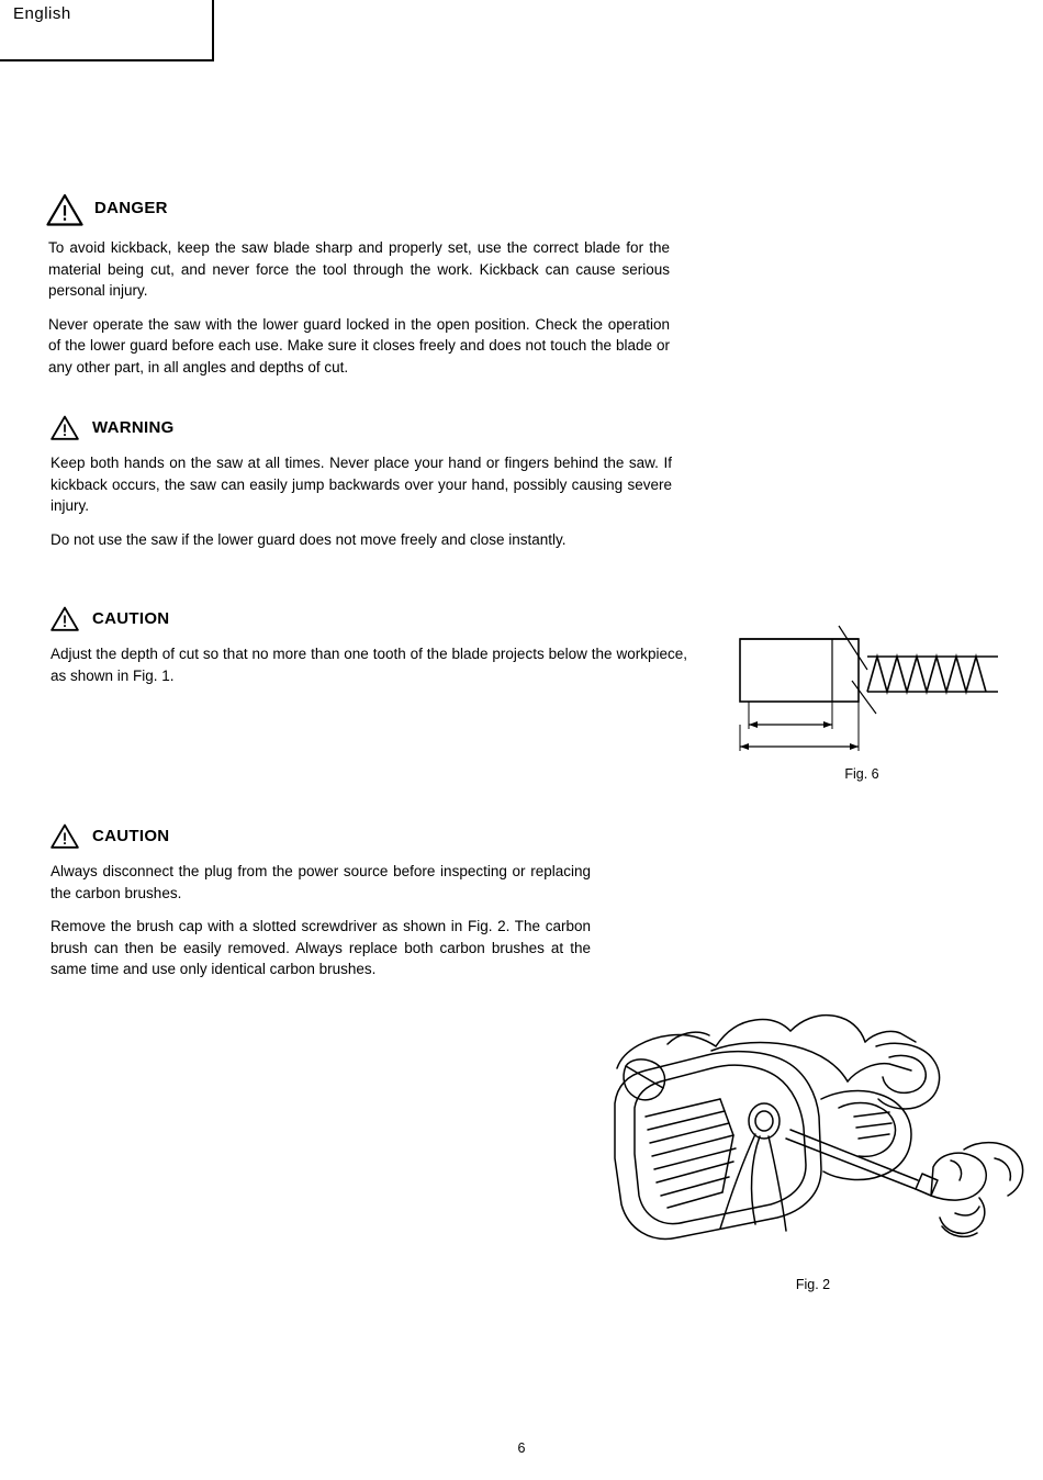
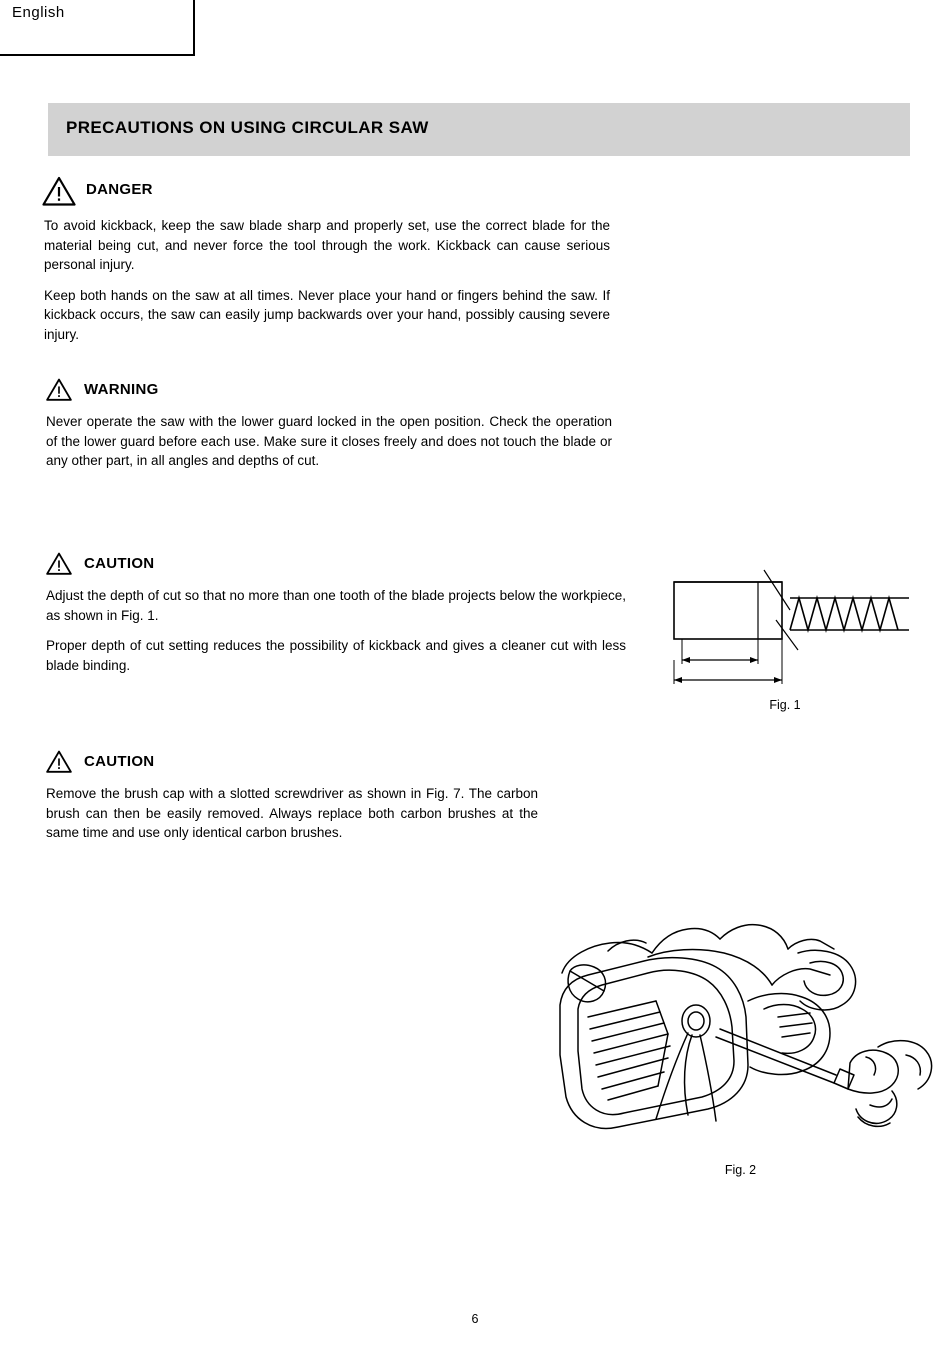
  English
+ PRECAUTIONS ON USING CIRCULAR SAW
  DANGER
  To avoid kickback, keep the saw blade sharp and properly set, use the correct blade for the material being cut, and never force the tool through the work. Kickback can cause serious personal injury.
- Never operate the saw with the lower guard locked in the open position. Check the operation of the lower guard before each use. Make sure it closes freely and does not touch the blade or any other part, in all angles and depths of cut.
+ Keep both hands on the saw at all times. Never place your hand or fingers behind the saw. If kickback occurs, the saw can easily jump backwards over your hand, possibly causing severe injury.
  WARNING
- Keep both hands on the saw at all times. Never place your hand or fingers behind the saw. If kickback occurs, the saw can easily jump backwards over your hand, possibly causing severe injury.
+ Never operate the saw with the lower guard locked in the open position. Check the operation of the lower guard before each use. Make sure it closes freely and does not touch the blade or any other part, in all angles and depths of cut.
- Do not use the saw if the lower guard does not move freely and close instantly.
  CAUTION
  Adjust the depth of cut so that no more than one tooth of the blade projects below the workpiece, as shown in Fig. 1.
+ Proper depth of cut setting reduces the possibility of kickback and gives a cleaner cut with less blade binding.
  CAUTION
- Always disconnect the plug from the power source before inspecting or replacing the carbon brushes.
- Remove the brush cap with a slotted screwdriver as shown in Fig. 2. The carbon brush can then be easily removed. Always replace both carbon brushes at the same time and use only identical carbon brushes.
+ Remove the brush cap with a slotted screwdriver as shown in Fig. 7. The carbon brush can then be easily removed. Always replace both carbon brushes at the same time and use only identical carbon brushes.
- Fig. 6
+ Fig. 1
  Fig. 2
  6
